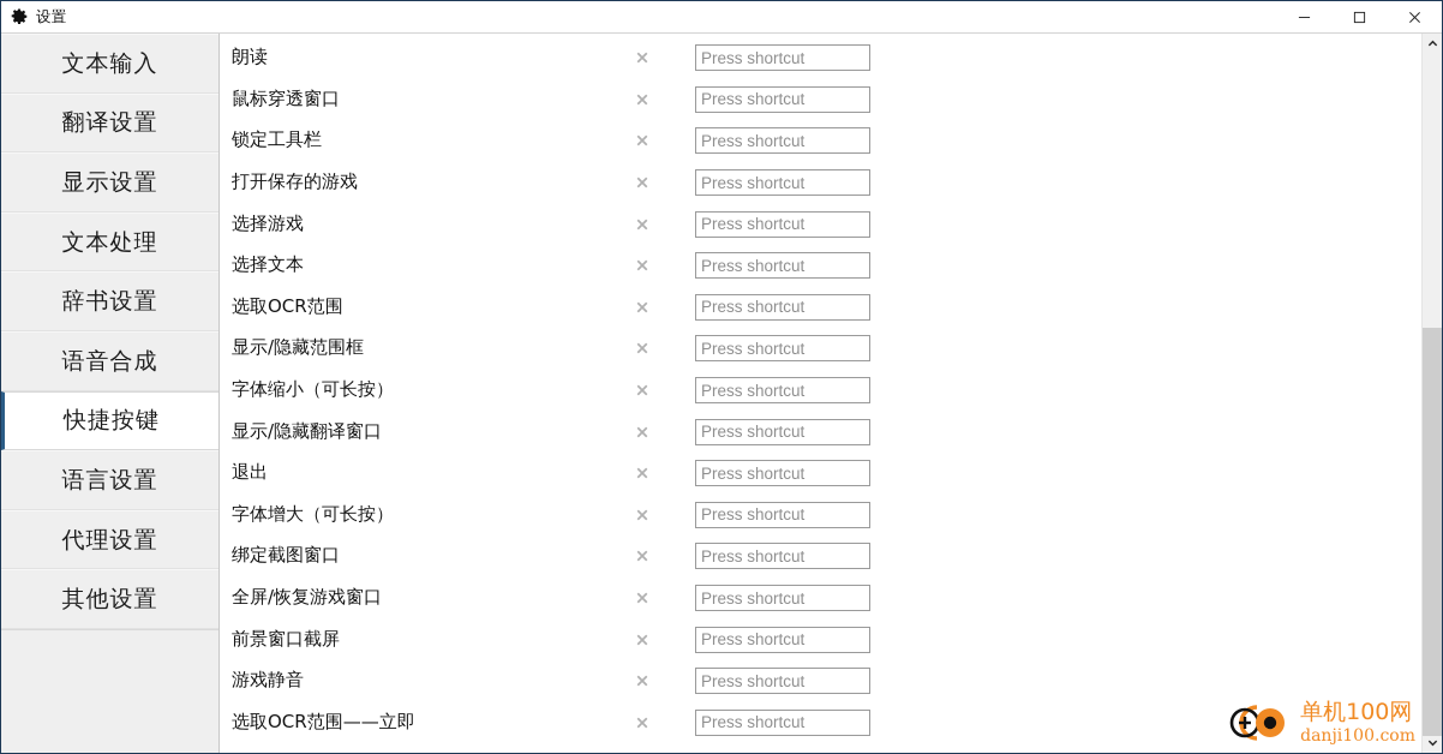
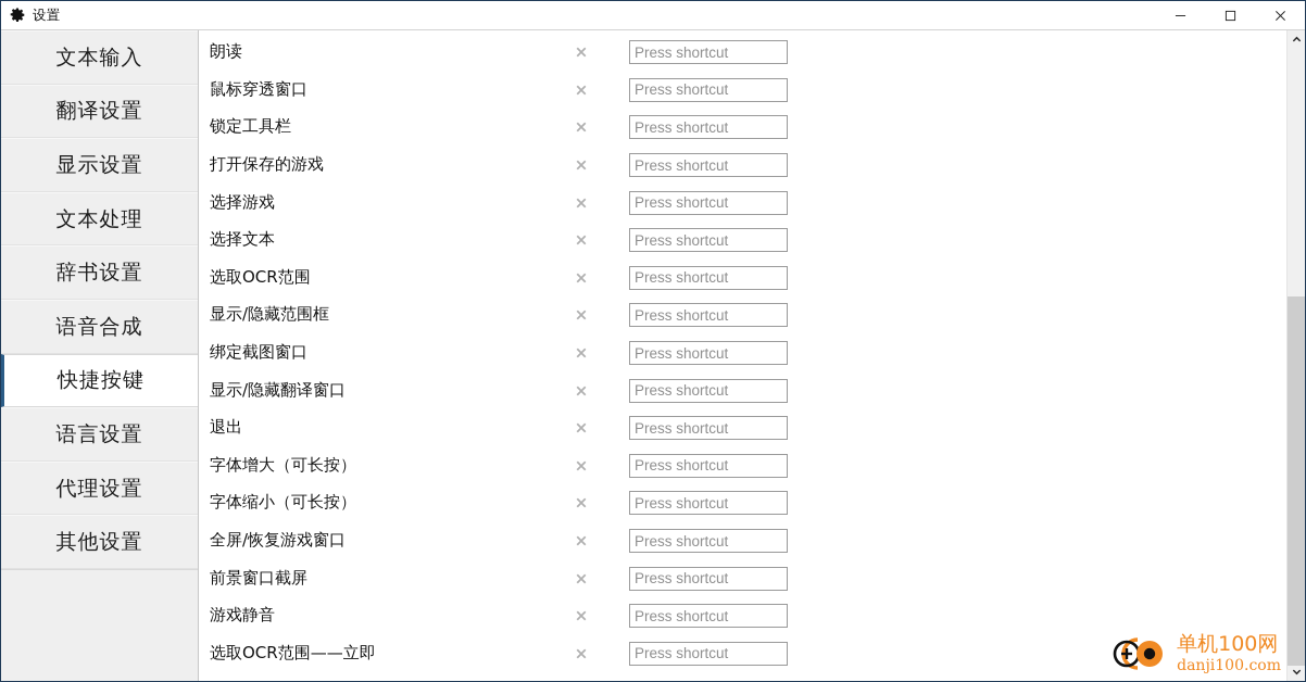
  设置
  文本输入
  翻译设置
  显示设置
  文本处理
  辞书设置
  语音合成
  快捷按键
  语言设置
  代理设置
  其他设置
  朗读
  Press shortcut
  鼠标穿透窗口
  Press shortcut
  锁定工具栏
  Press shortcut
  打开保存的游戏
  Press shortcut
  选择游戏
  Press shortcut
  选择文本
  Press shortcut
  选取OCR范围
  Press shortcut
  显示/隐藏范围框
  Press shortcut
- 字体缩小（可长按）
+ 绑定截图窗口
  Press shortcut
  显示/隐藏翻译窗口
  Press shortcut
  退出
  Press shortcut
  字体增大（可长按）
  Press shortcut
- 绑定截图窗口
+ 字体缩小（可长按）
  Press shortcut
  全屏/恢复游戏窗口
  Press shortcut
  前景窗口截屏
  Press shortcut
  游戏静音
  Press shortcut
  选取OCR范围——立即
  Press shortcut
  单机100网
  danji100.com
